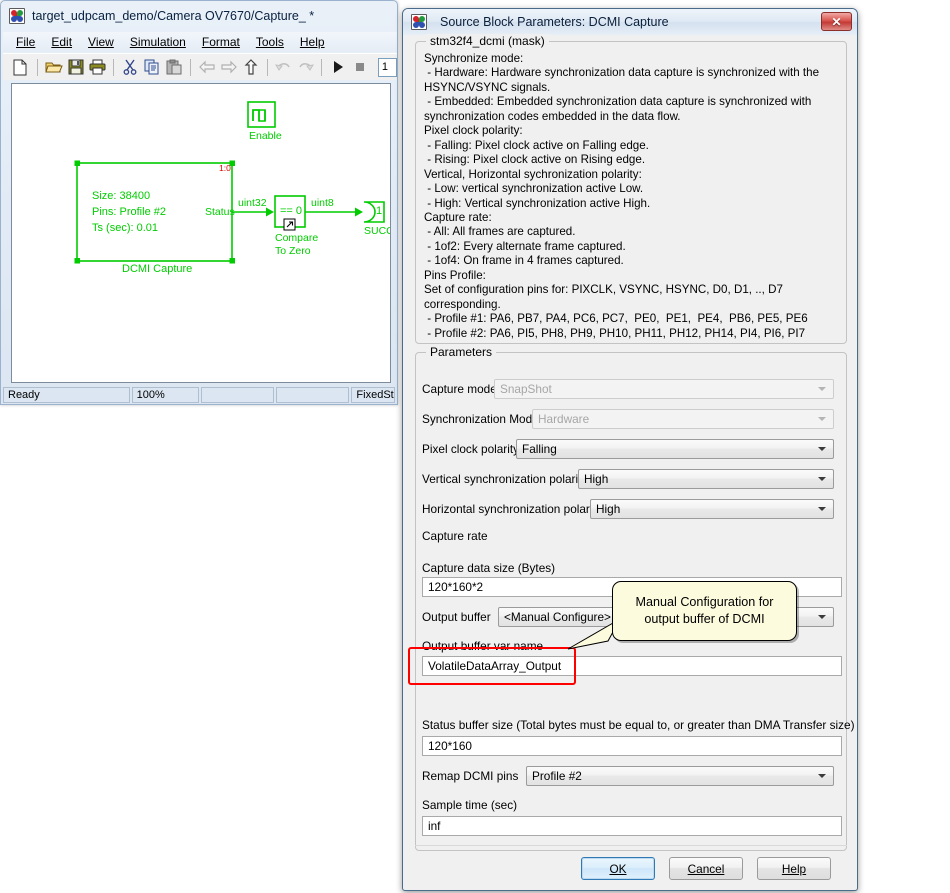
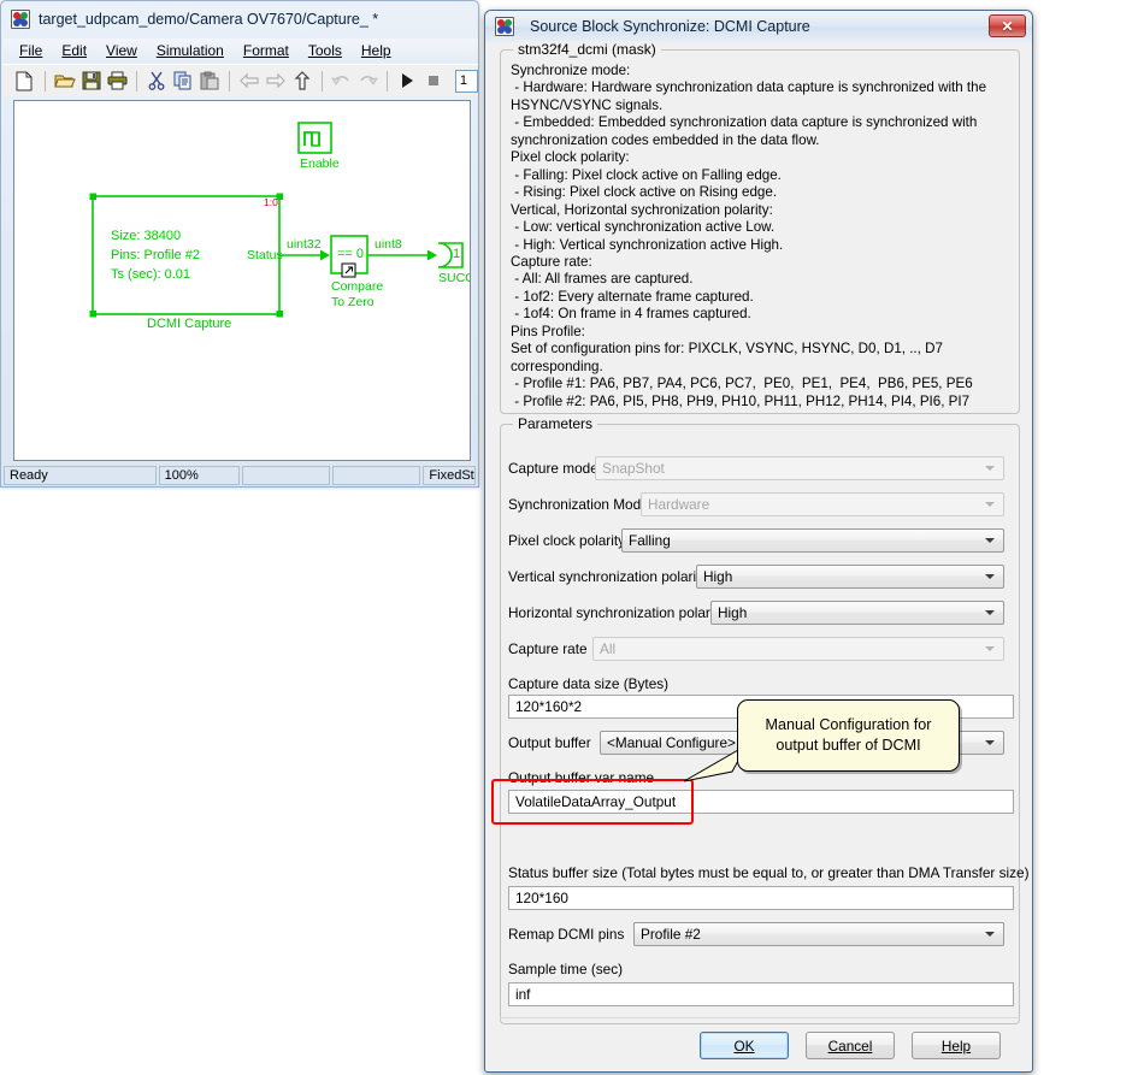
  target_udpcam_demo/Camera OV7670/Capture_ *
  File
  Edit
  View
  Simulation
  Format
  Tools
  Help
  1
  Enable
  Size: 38400
  Pins: Profile #2
  Ts (sec): 0.01
  Status
  1:0
  DCMI Capture
  uint32
  == 0
  Compare
  To Zero
  uint8
  1
  SUCC
  Ready
  100%
  FixedSt
- Source Block Parameters: DCMI Capture
+ Source Block Synchronize: DCMI Capture
  ✕
  stm32f4_dcmi (mask)
  Synchronize mode:
  - Hardware: Hardware synchronization data capture is synchronized with the
  HSYNC/VSYNC signals.
  - Embedded: Embedded synchronization data capture is synchronized with
  synchronization codes embedded in the data flow.
  Pixel clock polarity:
  - Falling: Pixel clock active on Falling edge.
  - Rising: Pixel clock active on Rising edge.
  Vertical, Horizontal sychronization polarity:
  - Low: vertical synchronization active Low.
  - High: Vertical synchronization active High.
  Capture rate:
  - All: All frames are captured.
  - 1of2: Every alternate frame captured.
  - 1of4: On frame in 4 frames captured.
  Pins Profile:
  Set of configuration pins for: PIXCLK, VSYNC, HSYNC, D0, D1, .., D7 corresponding.
  - Profile #1: PA6, PB7, PA4, PC6, PC7, PE0, PE1, PE4, PB6, PE5, PE6
  - Profile #2: PA6, PI5, PH8, PH9, PH10, PH11, PH12, PH14, PI4, PI6, PI7
  Parameters
  Capture mod
  SnapShot
  Synchronization Mod
  Hardware
  Pixel clock polarit
  Falling
  Vertical synchronization polari
  High
  Horizontal synchronization polar
  High
  Capture rate
+ All
  Capture data size (Bytes)
  120*160*2
  Output buffer
  <Manual Configure>
  Output buffer var name
  VolatileDataArray_Output
  Status buffer size (Total bytes must be equal to, or greater than DMA Transfer size)
  120*160
  Remap DCMI pins
  Profile #2
  Sample time (sec)
  inf
  OK
  Cancel
  Help
  Manual Configuration for
  output buffer of DCMI
